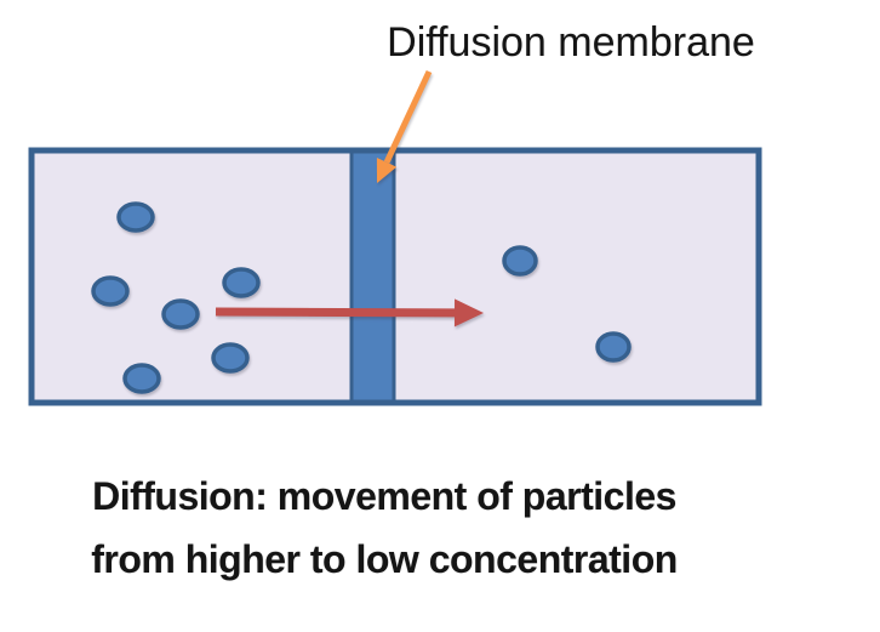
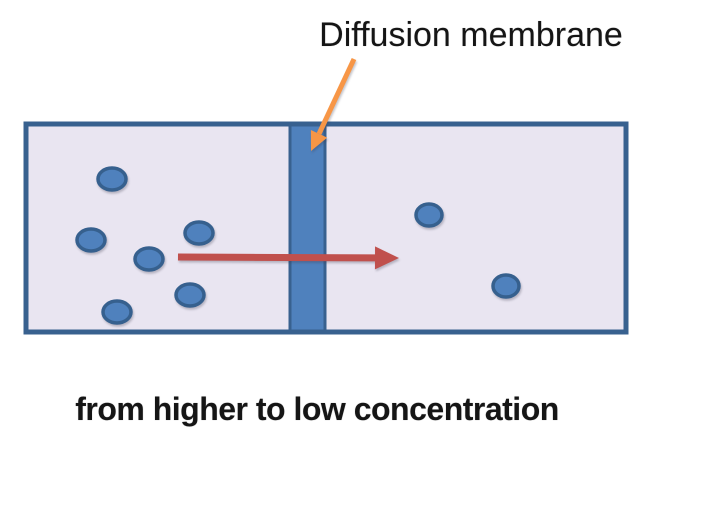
  Diffusion membrane
- Diffusion: movement of particles
  from higher to low concentration
